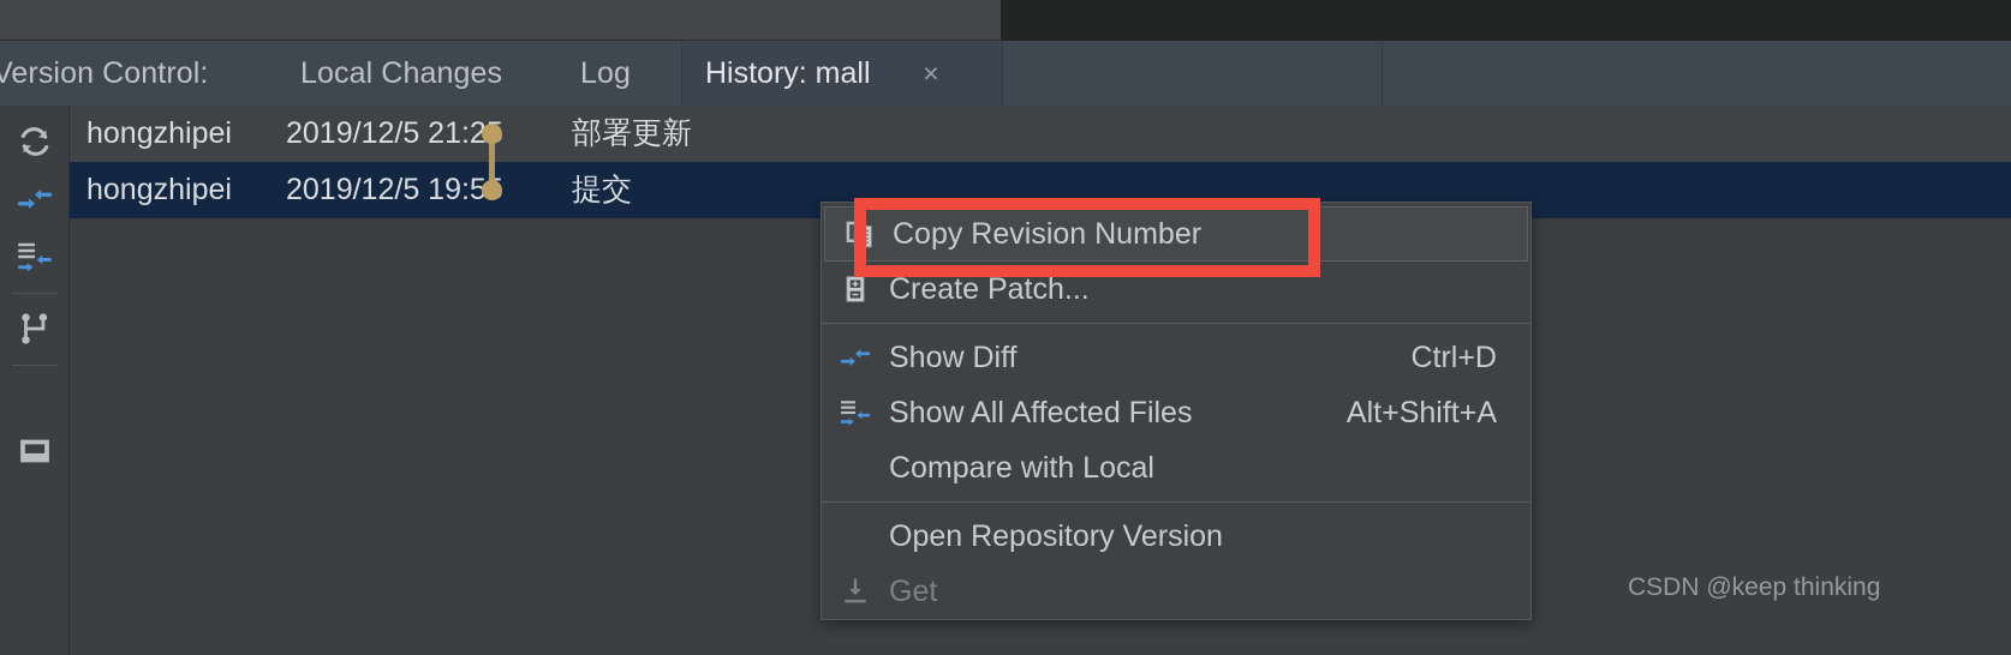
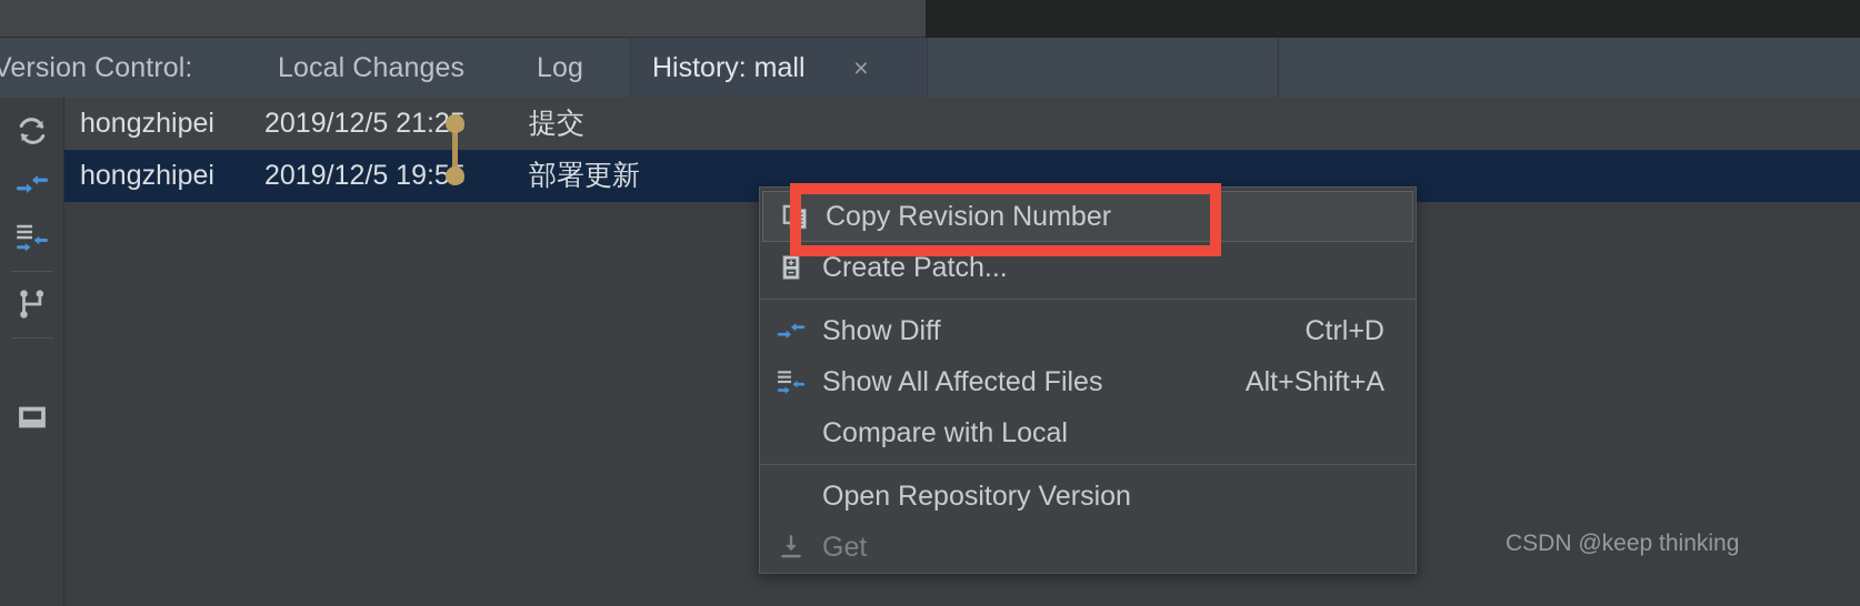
  Version Control:
  Local Changes
  Log
  History: mall
  ×
  hongzhipei
  2019/12/5 21:2
- 部署更新
+ 提交
  hongzhipei
  2019/12/5 19:5
- 提交
+ 部署更新
  Copy Revision Number
  Create Patch...
  Show Diff
  Ctrl+D
  Show All Affected Files
  Alt+Shift+A
  Compare with Local
  Open Repository Version
  Get
  CSDN @keep thinking
